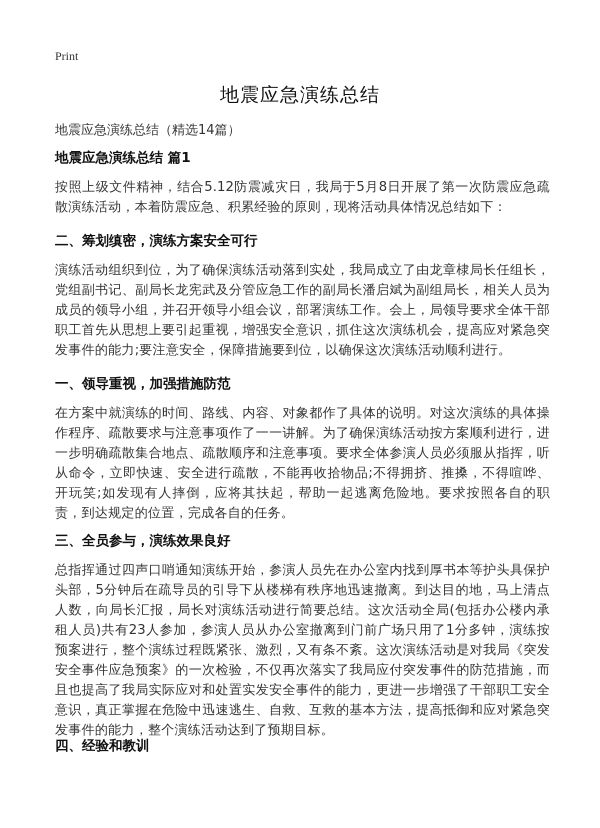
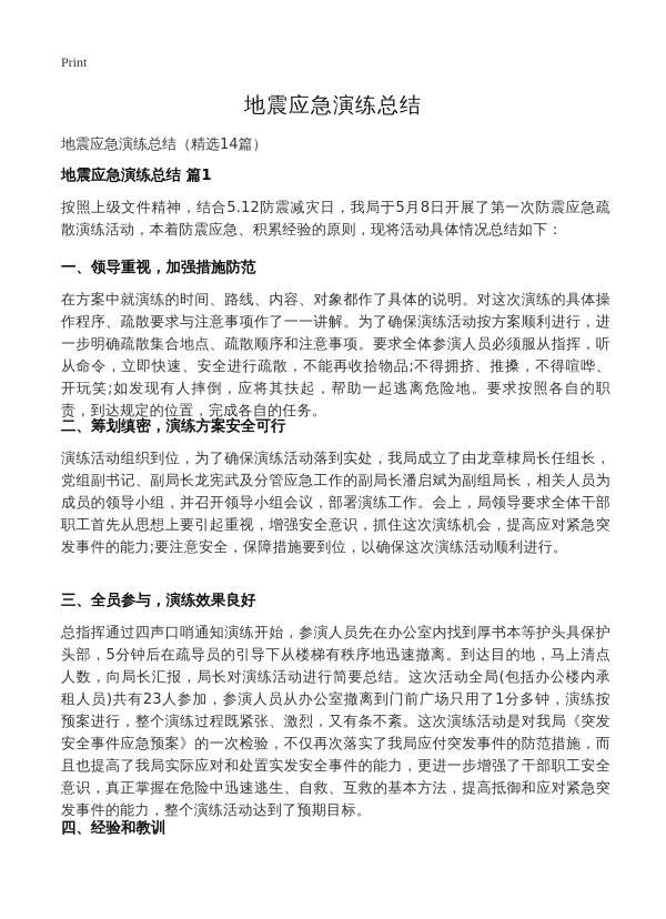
  Print
  地震应急演练总结
  地震应急演练总结（精选14篇）
  地震应急演练总结 篇1
  按照上级文件精神，结合5.12防震减灾日，我局于5月8日开展了第一次防震应急疏散演练活动，本着防震应急、积累经验的原则，现将活动具体情况总结如下：
- 二、筹划缜密，演练方案安全可行
+ 一、领导重视，加强措施防范
- 演练活动组织到位，为了确保演练活动落到实处，我局成立了由龙章棣局长任组长，党组副书记、副局长龙宪武及分管应急工作的副局长潘启斌为副组局长，相关人员为成员的领导小组，并召开领导小组会议，部署演练工作。会上，局领导要求全体干部职工首先从思想上要引起重视，增强安全意识，抓住这次演练机会，提高应对紧急突发事件的能力;要注意安全，保障措施要到位，以确保这次演练活动顺利进行。
+ 在方案中就演练的时间、路线、内容、对象都作了具体的说明。对这次演练的具体操作程序、疏散要求与注意事项作了一一讲解。为了确保演练活动按方案顺利进行，进一步明确疏散集合地点、疏散顺序和注意事项。要求全体参演人员必须服从指挥，听从命令，立即快速、安全进行疏散，不能再收拾物品;不得拥挤、推搡，不得喧哗、开玩笑;如发现有人摔倒，应将其扶起，帮助一起逃离危险地。要求按照各自的职责，到达规定的位置，完成各自的任务。
- 一、领导重视，加强措施防范
+ 二、筹划缜密，演练方案安全可行
- 在方案中就演练的时间、路线、内容、对象都作了具体的说明。对这次演练的具体操作程序、疏散要求与注意事项作了一一讲解。为了确保演练活动按方案顺利进行，进一步明确疏散集合地点、疏散顺序和注意事项。要求全体参演人员必须服从指挥，听从命令，立即快速、安全进行疏散，不能再收拾物品;不得拥挤、推搡，不得喧哗、开玩笑;如发现有人摔倒，应将其扶起，帮助一起逃离危险地。要求按照各自的职责，到达规定的位置，完成各自的任务。
+ 演练活动组织到位，为了确保演练活动落到实处，我局成立了由龙章棣局长任组长，党组副书记、副局长龙宪武及分管应急工作的副局长潘启斌为副组局长，相关人员为成员的领导小组，并召开领导小组会议，部署演练工作。会上，局领导要求全体干部职工首先从思想上要引起重视，增强安全意识，抓住这次演练机会，提高应对紧急突发事件的能力;要注意安全，保障措施要到位，以确保这次演练活动顺利进行。
  三、全员参与，演练效果良好
  总指挥通过四声口哨通知演练开始，参演人员先在办公室内找到厚书本等护头具保护头部，5分钟后在疏导员的引导下从楼梯有秩序地迅速撤离。到达目的地，马上清点人数，向局长汇报，局长对演练活动进行简要总结。这次活动全局(包括办公楼内承租人员)共有23人参加，参演人员从办公室撤离到门前广场只用了1分多钟，演练按预案进行，整个演练过程既紧张、激烈，又有条不紊。这次演练活动是对我局《突发安全事件应急预案》的一次检验，不仅再次落实了我局应付突发事件的防范措施，而且也提高了我局实际应对和处置实发安全事件的能力，更进一步增强了干部职工安全意识，真正掌握在危险中迅速逃生、自救、互救的基本方法，提高抵御和应对紧急突发事件的能力，整个演练活动达到了预期目标。
  四、经验和教训
